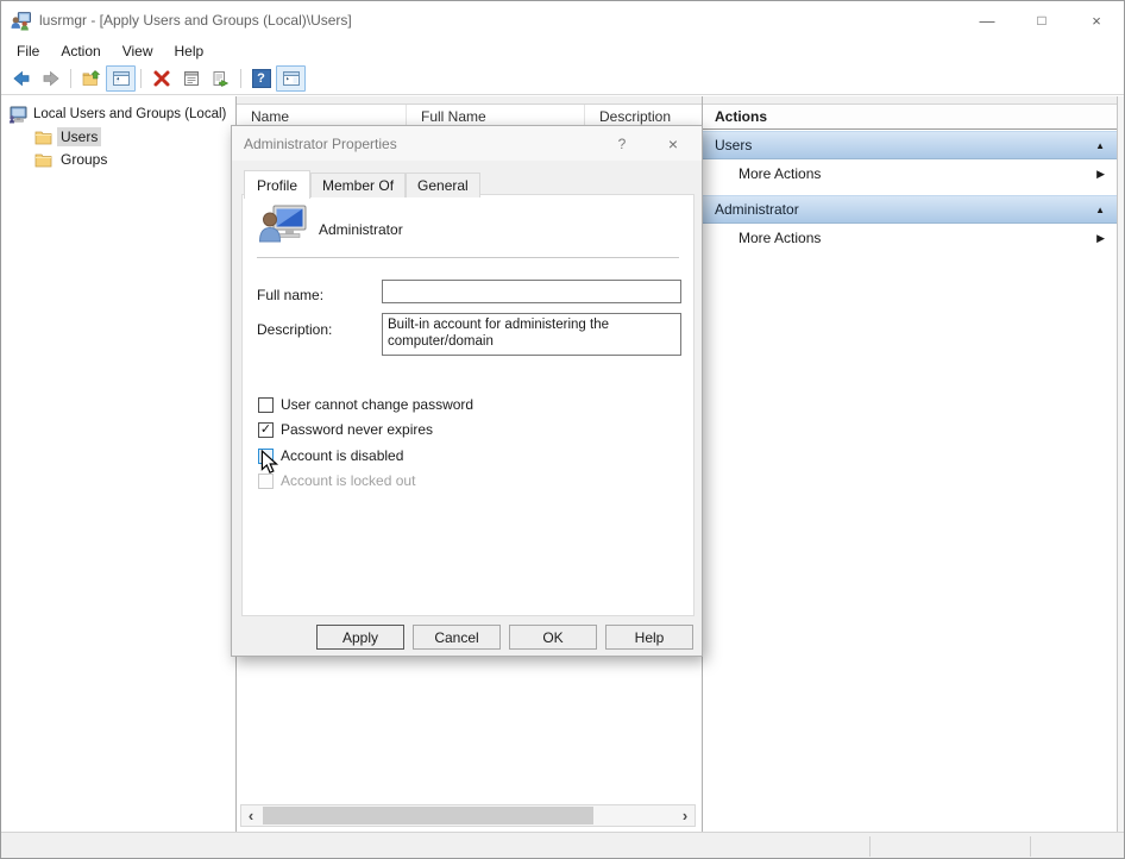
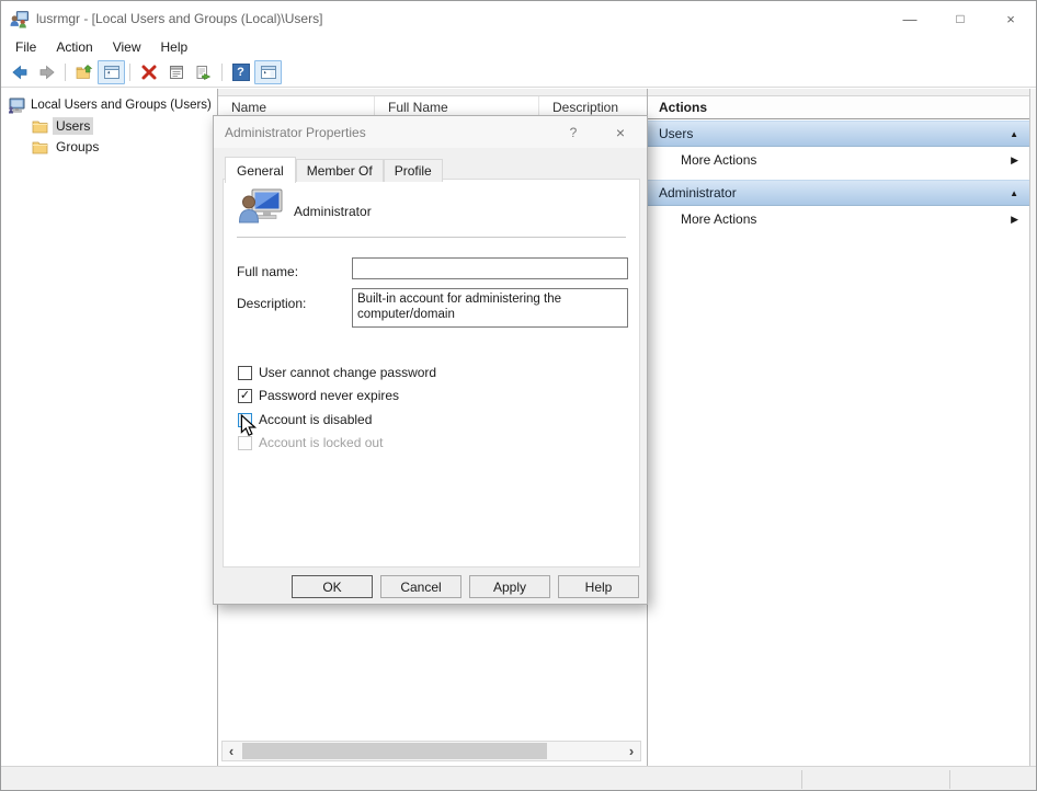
- lusrmgr - [Apply Users and Groups (Local)\Users]
+ lusrmgr - [Local Users and Groups (Local)\Users]
  —
  □
  ×
  File
  Action
  View
  Help
  ?
- Local Users and Groups (Local)
+ Local Users and Groups (Users)
  Users
  Groups
  Name
  Full Name
  Description
  ‹
  ›
  Actions
  Users
  ▲
  More Actions
  ▶
  Administrator
  ▲
  More Actions
  ▶
  Administrator Properties
  ?
  ×
- Profile
+ General
  Member Of
- General
+ Profile
  Administrator
  Full name:
  Description:
  User cannot change password
  ✓
  Password never expires
  Account is disabled
  Account is locked out
- Apply
+ OK
  Cancel
- OK
+ Apply
  Help
